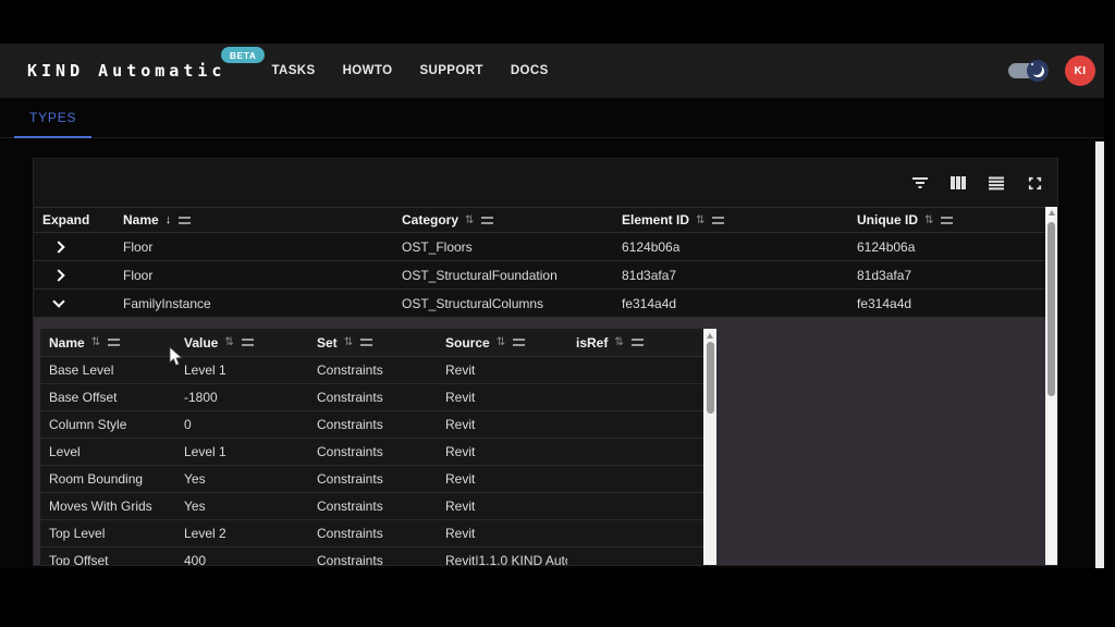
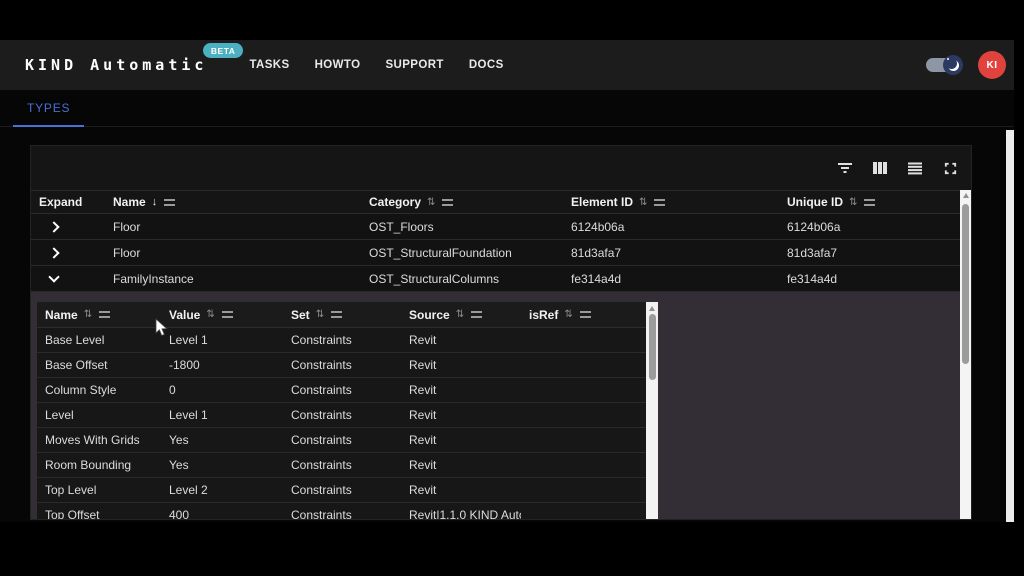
  KIND Automatic
  BETA
  TASKS
  HOWTO
  SUPPORT
  DOCS
  KI
  TYPES
  Expand
  Name
  ↓
  Category
  ⇅
  Element ID
  ⇅
  Unique ID
  ⇅
  Floor
  OST_Floors
  6124b06a
  6124b06a
  Floor
  OST_StructuralFoundation
  81d3afa7
  81d3afa7
  FamilyInstance
  OST_StructuralColumns
  fe314a4d
  fe314a4d
  Name
  ⇅
  Value
  ⇅
  Set
  ⇅
  Source
  ⇅
  isRef
  ⇅
  Base Level
  Level 1
  Constraints
  Revit
  Base Offset
  -1800
  Constraints
  Revit
  Column Style
  0
  Constraints
  Revit
  Level
  Level 1
  Constraints
  Revit
- Room Bounding
+ Moves With Grids
  Yes
  Constraints
  Revit
- Moves With Grids
+ Room Bounding
  Yes
  Constraints
  Revit
  Top Level
  Level 2
  Constraints
  Revit
  Top Offset
  400
  Constraints
